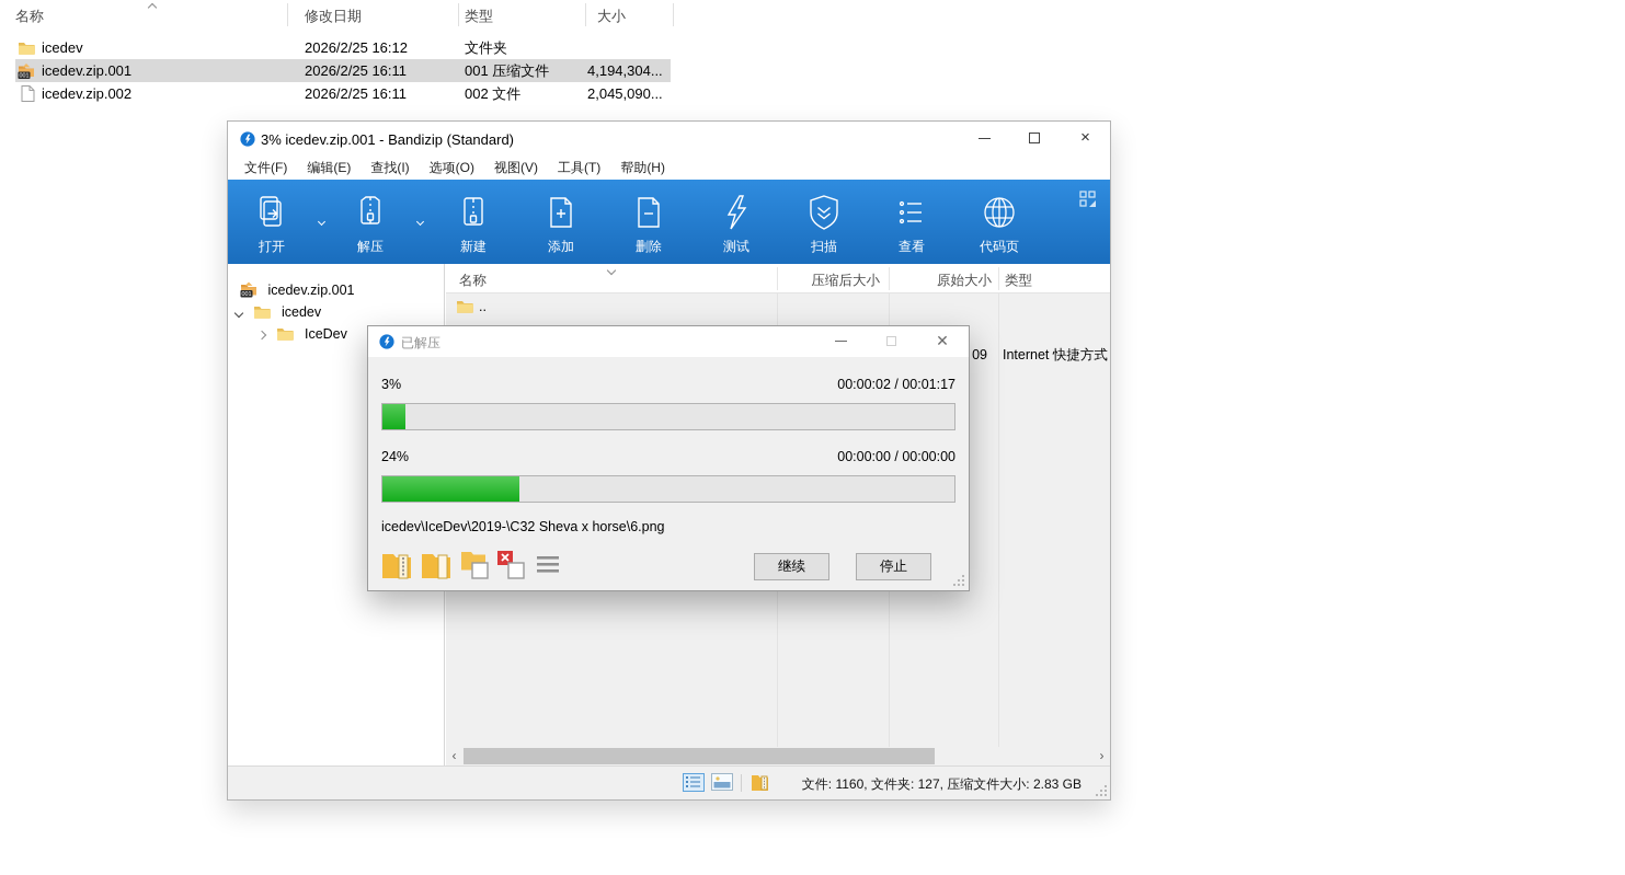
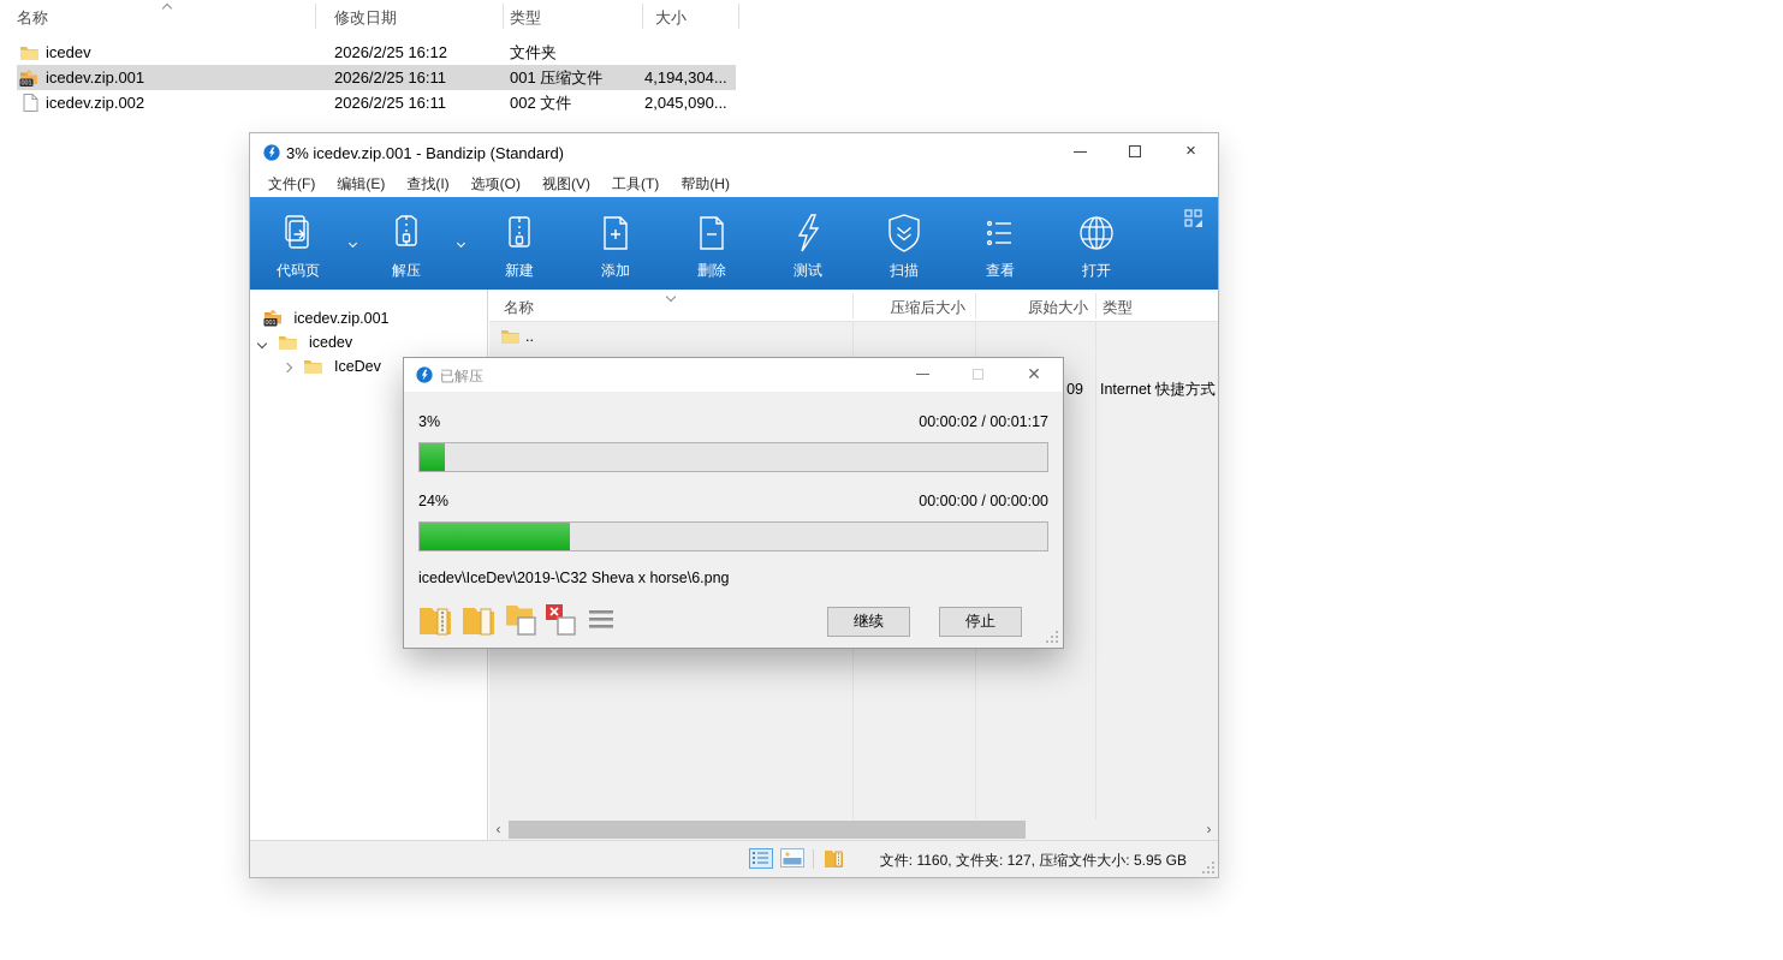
  名称
  修改日期
  类型
  大小
  icedev
  2026/2/25 16:12
  文件夹
  icedev.zip.001
  2026/2/25 16:11
  001 压缩文件
  4,194,304...
  icedev.zip.002
  2026/2/25 16:11
  002 文件
  2,045,090...
  3% icedev.zip.001 - Bandizip (Standard)
  ×
  文件(F)
  编辑(E)
  查找(I)
  选项(O)
  视图(V)
  工具(T)
  帮助(H)
- 打开
+ 代码页
  解压
  新建
  添加
  删除
  测试
  扫描
  查看
- 代码页
+ 打开
  icedev.zip.001
  icedev
  IceDev
  名称
  压缩后大小
  原始大小
  类型
  ..
  09
  Internet 快捷方式
  ‹
  ›
- 文件: 1160, 文件夹: 127, 压缩文件大小: 2.83 GB
+ 文件: 1160, 文件夹: 127, 压缩文件大小: 5.95 GB
  已解压
  ✕
  3%
  00:00:02 / 00:01:17
  24%
  00:00:00 / 00:00:00
  icedev\IceDev\2019-\C32 Sheva x horse\6.png
  继续
  停止
